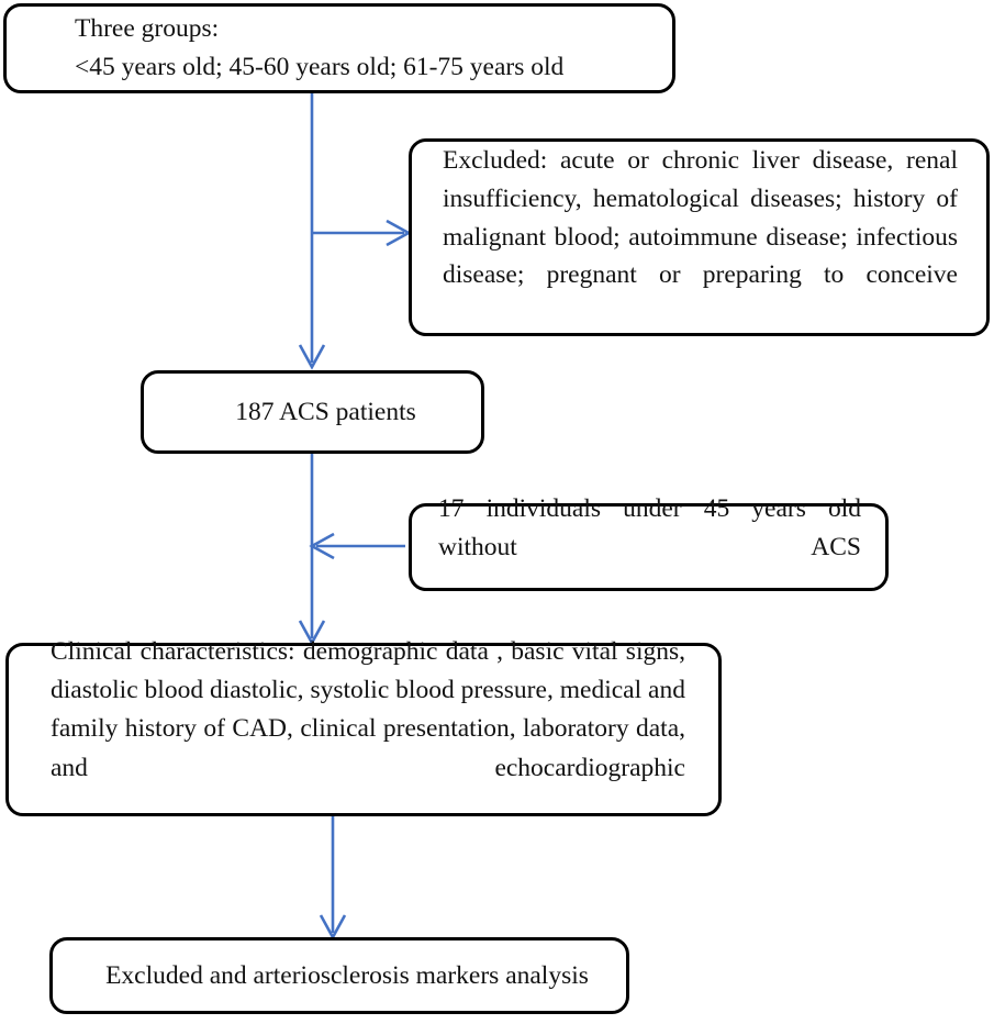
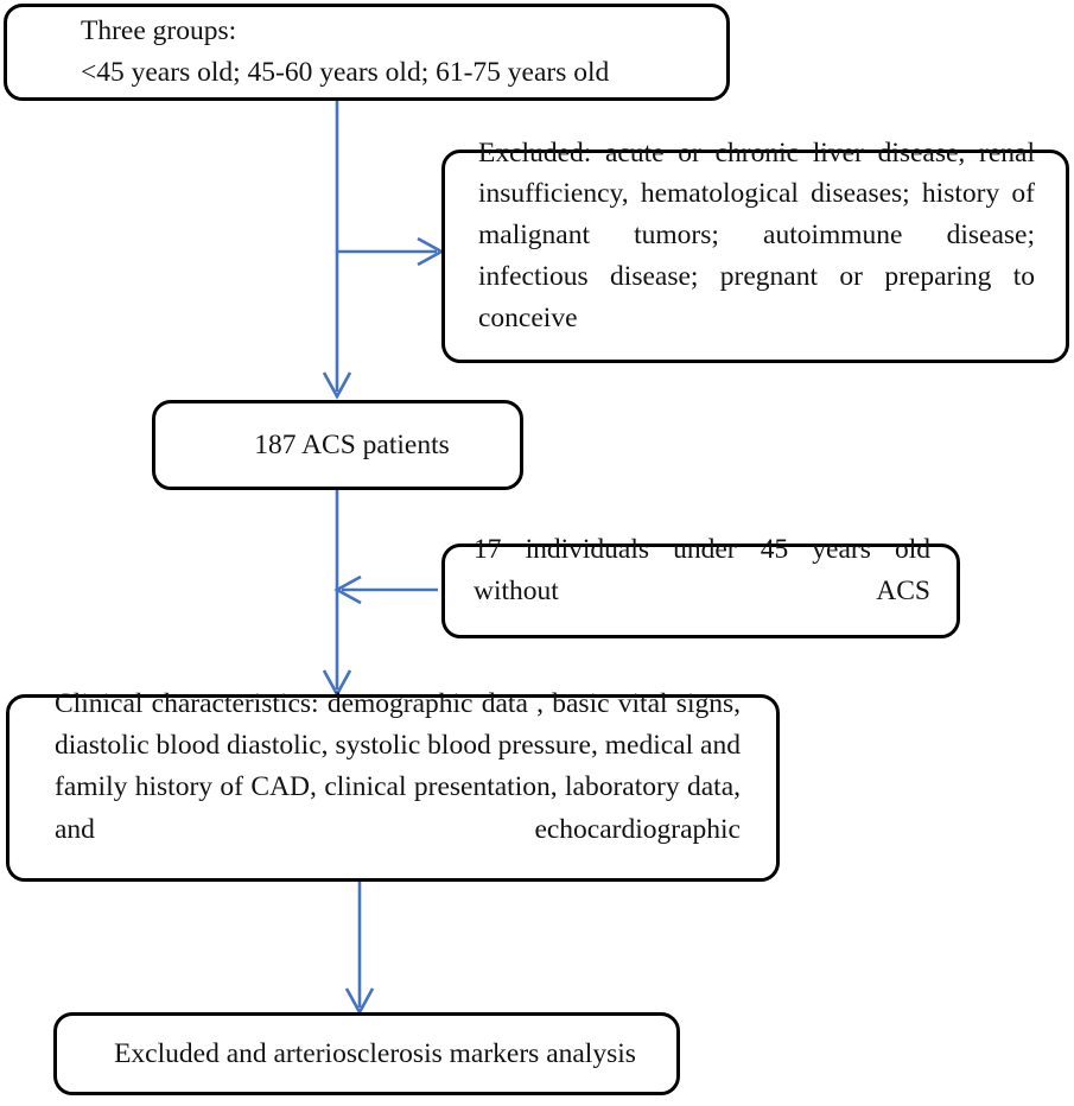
  Three groups:
  <45 years old; 45-60 years old; 61-75 years old
- Excluded: acute or chronic liver disease, renal insufficiency, hematological diseases; history of malignant blood; autoimmune disease; infectious disease; pregnant or preparing to conceive
+ Excluded: acute or chronic liver disease, renal insufficiency, hematological diseases; history of malignant tumors; autoimmune disease; infectious disease; pregnant or preparing to conceive
  187 ACS patients
  17 individuals under 45 years old without ACS
  Clinical characteristics: demographic data , basic vital signs, diastolic blood diastolic, systolic blood pressure, medical and family history of CAD, clinical presentation, laboratory data, and echocardiographic
  Excluded and arteriosclerosis markers analysis
